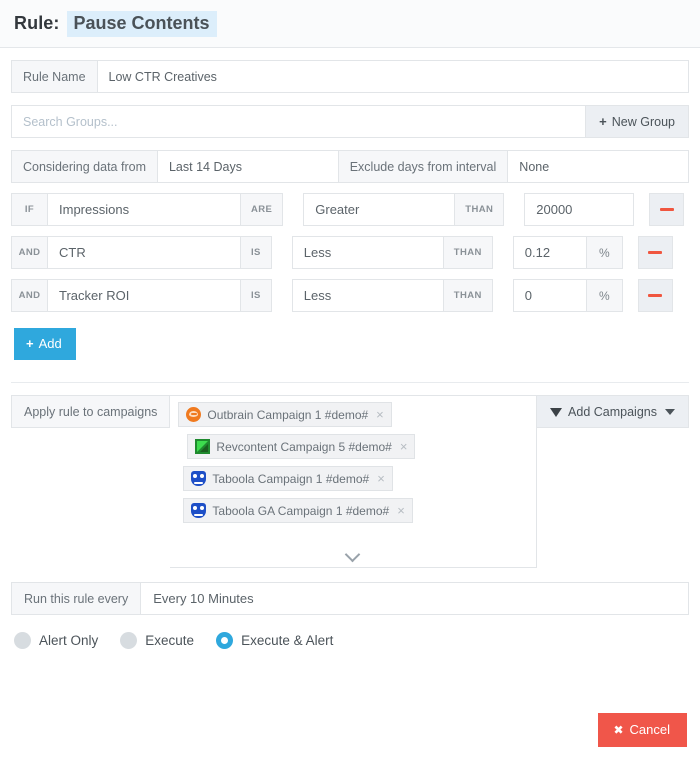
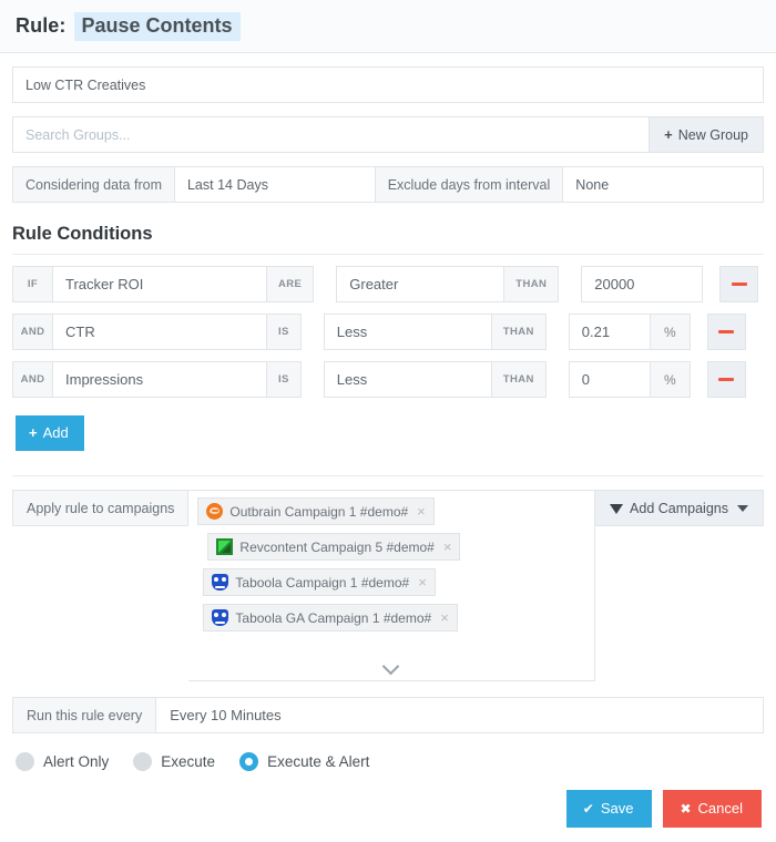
  Rule:
  Pause Contents
- Rule Name
  Low CTR Creatives
  Search Groups...
  +
  New Group
  Considering data from
  Last 14 Days
  Exclude days from interval
  None
+ Rule Conditions
  IF
- Impressions
+ Tracker ROI
  ARE
  Greater
  THAN
  20000
  AND
  CTR
  IS
  Less
  THAN
- 0.12
+ 0.21
  %
  AND
- Tracker ROI
+ Impressions
  IS
  Less
  THAN
  0
  %
  +
  Add
  Apply rule to campaigns
  Outbrain Campaign 1 #demo#
  ×
  Revcontent Campaign 5 #demo#
  ×
  Taboola Campaign 1 #demo#
  ×
  Taboola GA Campaign 1 #demo#
  ×
  Add Campaigns
  Run this rule every
  Every 10 Minutes
  Alert Only
  Execute
  Execute & Alert
+ ✔
+ Save
  ✖
  Cancel
